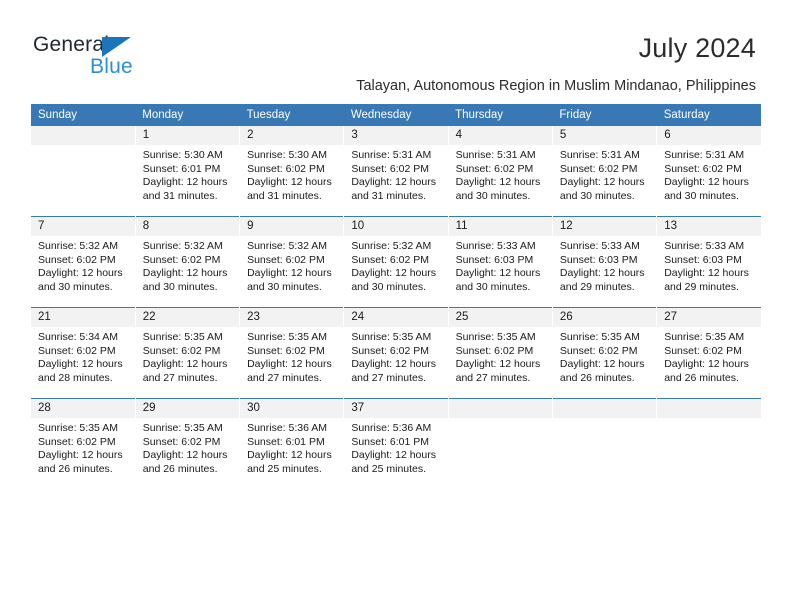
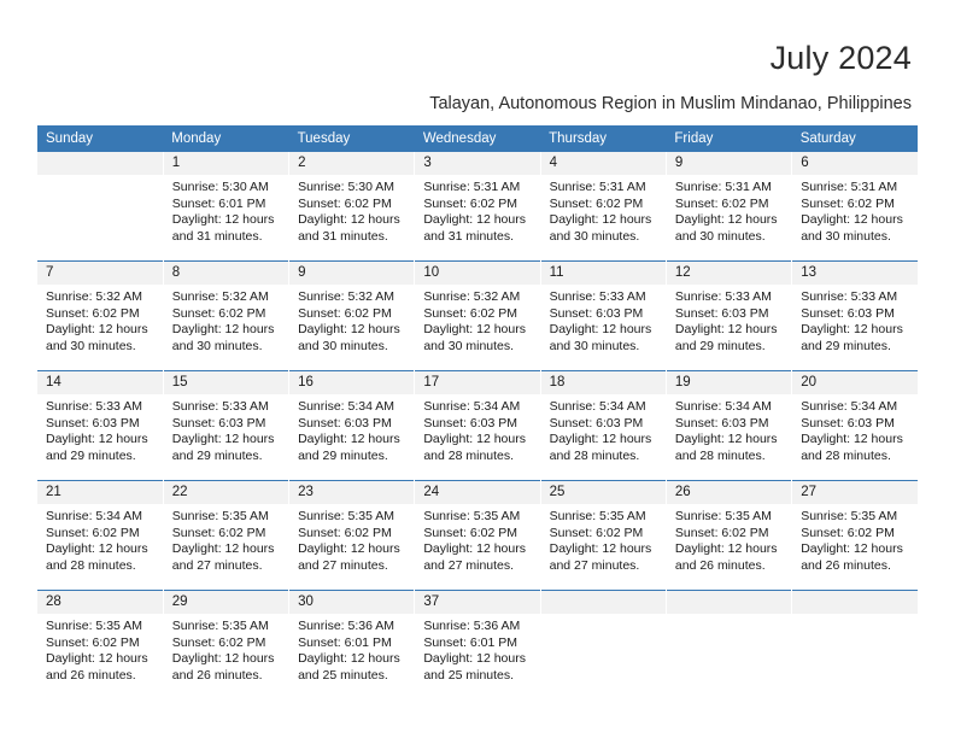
- General
- Blue
  July 2024
  Talayan, Autonomous Region in Muslim Mindanao, Philippines
  Sunday	Monday	Tuesday	Wednesday	Thursday	Friday	Saturday
- 	1Sunrise: 5:30 AMSunset: 6:01 PMDaylight: 12 hoursand 31 minutes.	2Sunrise: 5:30 AMSunset: 6:02 PMDaylight: 12 hoursand 31 minutes.	3Sunrise: 5:31 AMSunset: 6:02 PMDaylight: 12 hoursand 31 minutes.	4Sunrise: 5:31 AMSunset: 6:02 PMDaylight: 12 hoursand 30 minutes.	5Sunrise: 5:31 AMSunset: 6:02 PMDaylight: 12 hoursand 30 minutes.	6Sunrise: 5:31 AMSunset: 6:02 PMDaylight: 12 hoursand 30 minutes.
+ 	1Sunrise: 5:30 AMSunset: 6:01 PMDaylight: 12 hoursand 31 minutes.	2Sunrise: 5:30 AMSunset: 6:02 PMDaylight: 12 hoursand 31 minutes.	3Sunrise: 5:31 AMSunset: 6:02 PMDaylight: 12 hoursand 31 minutes.	4Sunrise: 5:31 AMSunset: 6:02 PMDaylight: 12 hoursand 30 minutes.	9Sunrise: 5:31 AMSunset: 6:02 PMDaylight: 12 hoursand 30 minutes.	6Sunrise: 5:31 AMSunset: 6:02 PMDaylight: 12 hoursand 30 minutes.
  7Sunrise: 5:32 AMSunset: 6:02 PMDaylight: 12 hoursand 30 minutes.	8Sunrise: 5:32 AMSunset: 6:02 PMDaylight: 12 hoursand 30 minutes.	9Sunrise: 5:32 AMSunset: 6:02 PMDaylight: 12 hoursand 30 minutes.	10Sunrise: 5:32 AMSunset: 6:02 PMDaylight: 12 hoursand 30 minutes.	11Sunrise: 5:33 AMSunset: 6:03 PMDaylight: 12 hoursand 30 minutes.	12Sunrise: 5:33 AMSunset: 6:03 PMDaylight: 12 hoursand 29 minutes.	13Sunrise: 5:33 AMSunset: 6:03 PMDaylight: 12 hoursand 29 minutes.
+ 14Sunrise: 5:33 AMSunset: 6:03 PMDaylight: 12 hoursand 29 minutes.	15Sunrise: 5:33 AMSunset: 6:03 PMDaylight: 12 hoursand 29 minutes.	16Sunrise: 5:34 AMSunset: 6:03 PMDaylight: 12 hoursand 29 minutes.	17Sunrise: 5:34 AMSunset: 6:03 PMDaylight: 12 hoursand 28 minutes.	18Sunrise: 5:34 AMSunset: 6:03 PMDaylight: 12 hoursand 28 minutes.	19Sunrise: 5:34 AMSunset: 6:03 PMDaylight: 12 hoursand 28 minutes.	20Sunrise: 5:34 AMSunset: 6:03 PMDaylight: 12 hoursand 28 minutes.
  21Sunrise: 5:34 AMSunset: 6:02 PMDaylight: 12 hoursand 28 minutes.	22Sunrise: 5:35 AMSunset: 6:02 PMDaylight: 12 hoursand 27 minutes.	23Sunrise: 5:35 AMSunset: 6:02 PMDaylight: 12 hoursand 27 minutes.	24Sunrise: 5:35 AMSunset: 6:02 PMDaylight: 12 hoursand 27 minutes.	25Sunrise: 5:35 AMSunset: 6:02 PMDaylight: 12 hoursand 27 minutes.	26Sunrise: 5:35 AMSunset: 6:02 PMDaylight: 12 hoursand 26 minutes.	27Sunrise: 5:35 AMSunset: 6:02 PMDaylight: 12 hoursand 26 minutes.
  28Sunrise: 5:35 AMSunset: 6:02 PMDaylight: 12 hoursand 26 minutes.	29Sunrise: 5:35 AMSunset: 6:02 PMDaylight: 12 hoursand 26 minutes.	30Sunrise: 5:36 AMSunset: 6:01 PMDaylight: 12 hoursand 25 minutes.	37Sunrise: 5:36 AMSunset: 6:01 PMDaylight: 12 hoursand 25 minutes.
